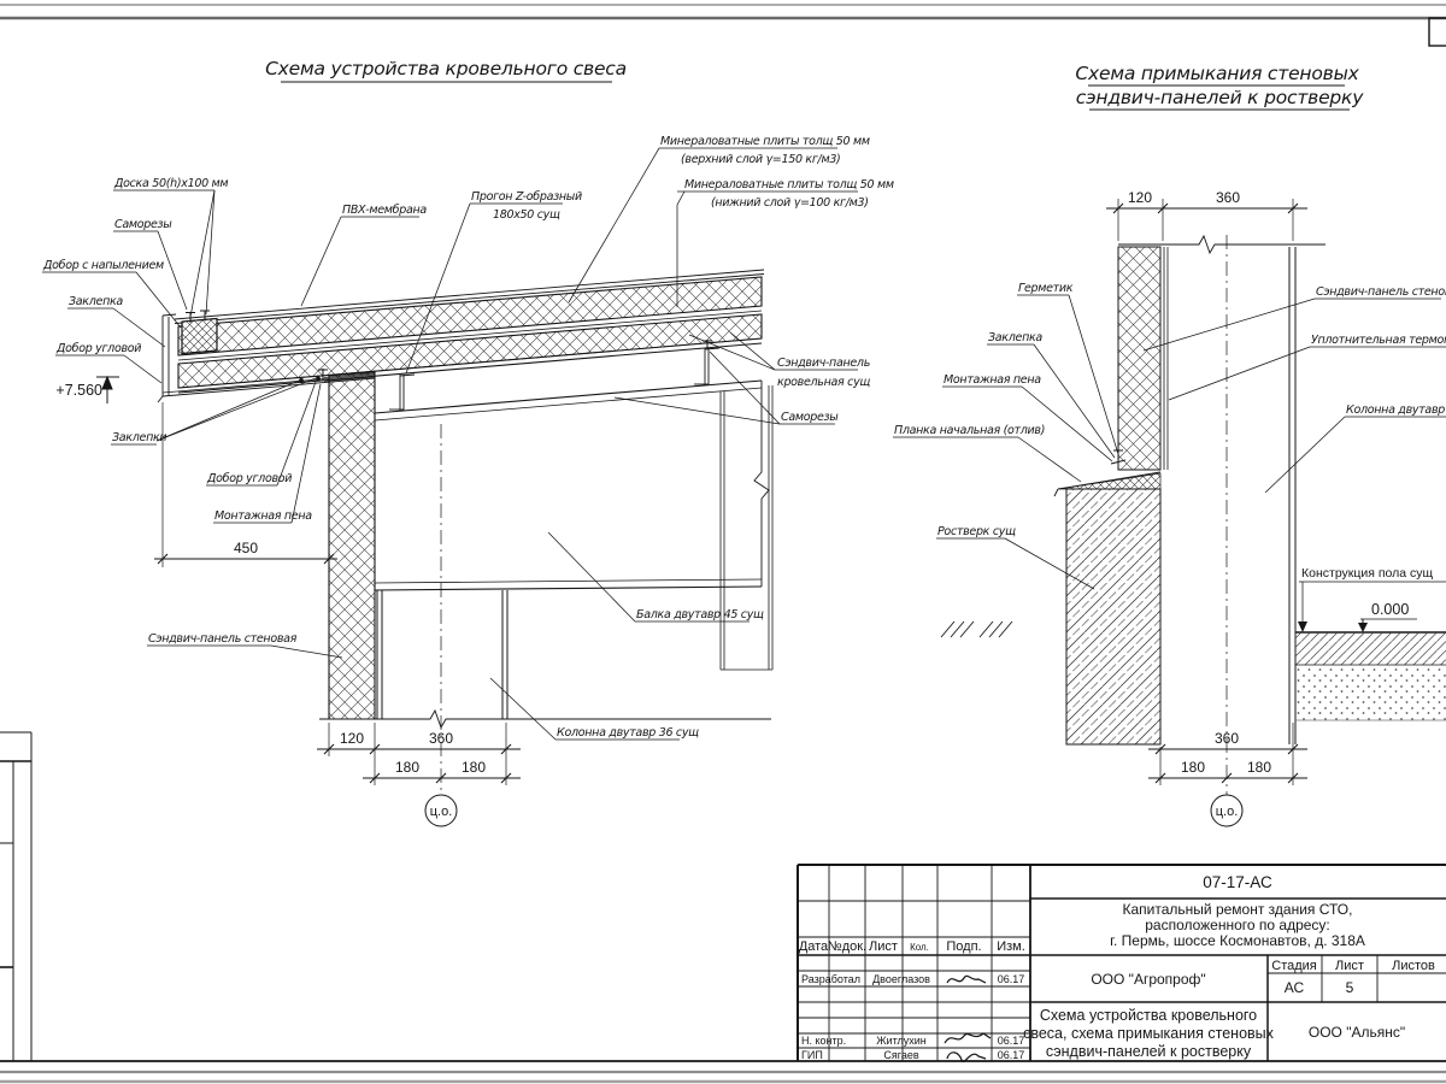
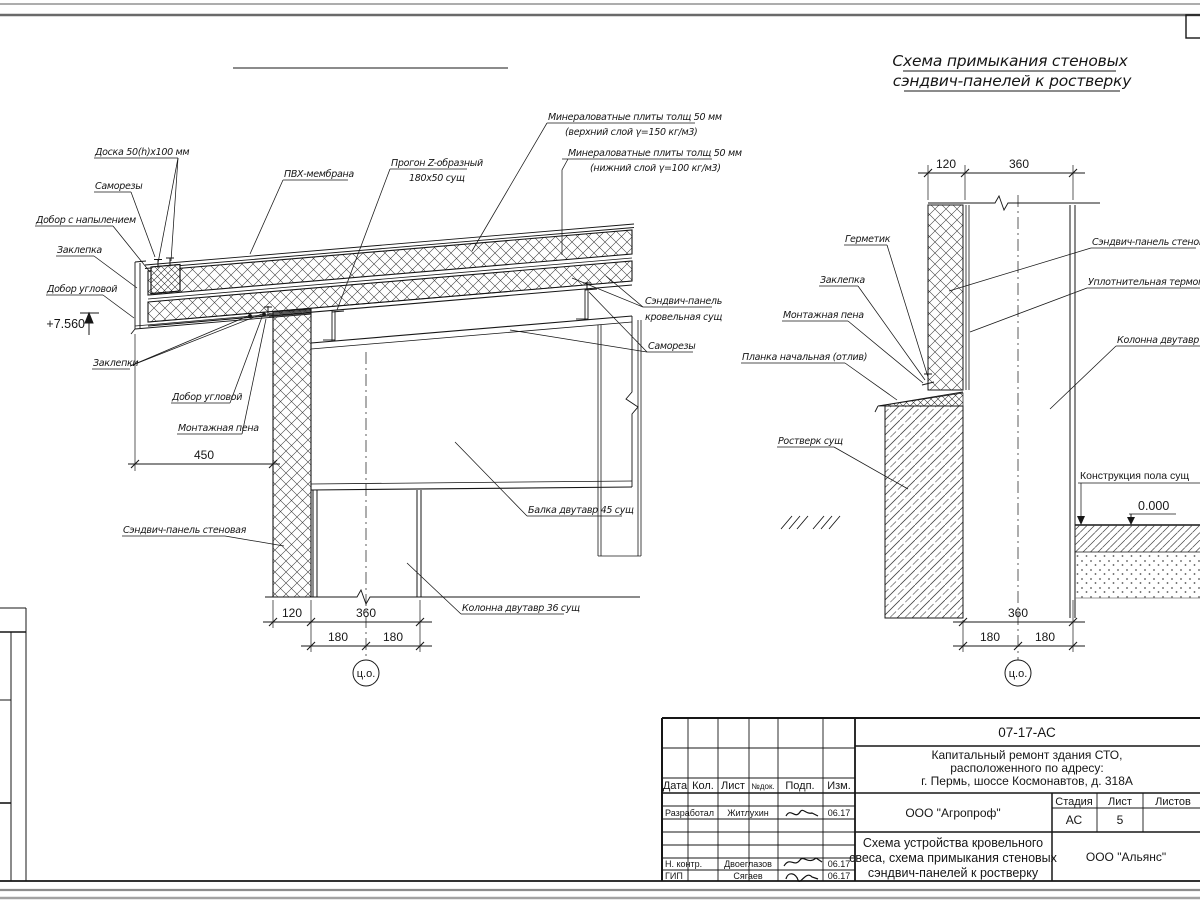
- Схема устройства кровельного свеса
  Доска 50(h)х100 мм
  Саморезы
  Добор с напылением
  Заклепка
  Добор угловой
  ПВХ-мембрана
  Прогон Z-образный
  180х50 сущ
  Минераловатные плиты толщ 50 мм
  (верхний слой γ=150 кг/м3)
  Минераловатные плиты толщ 50 мм
  (нижний слой γ=100 кг/м3)
  Сэндвич-панель
  кровельная сущ
  Саморезы
  Заклепки
  Добор угловой
  Монтажная пена
  Сэндвич-панель стеновая
  Балка двутавр 45 сущ
  Колонна двутавр 36 сущ
  +7.560
  450
  120
  360
  180
  180
  ц.о.
  Схема примыкания стеновых
  сэндвич-панелей к ростверку
  Герметик
  Заклепка
  Монтажная пена
  Планка начальная (отлив)
  Ростверк сущ
  Сэндвич-панель стено
  Уплотнительная термо
  Колонна двутавр
  Конструкция пола сущ
  0.000
  120
  360
  360
  180
  180
  ц.о.
  Дата
- №док.
+ Кол.
  Лист
- Кол.
+ №док.
  Подп.
  Изм.
  Разработал
- Двоеглазов
+ Житлухин
  06.17
  Н. контр.
- Житлухин
+ Двоеглазов
  06.17
  ГИП
  Сягаев
  06.17
  07-17-АС
  Капитальный ремонт здания СТО,
  расположенного по адресу:
  г. Пермь, шоссе Космонавтов, д. 318А
  ООО "Агропроф"
  Стадия
  Лист
  Листов
  АС
  5
  Схема устройства кровельного
  свеса, схема примыкания стеновых
  сэндвич-панелей к ростверку
  ООО "Альянс"
